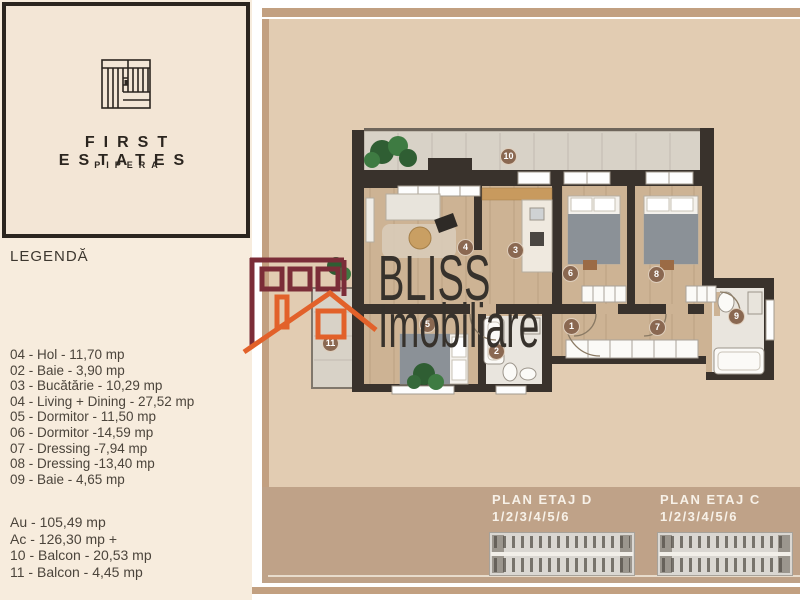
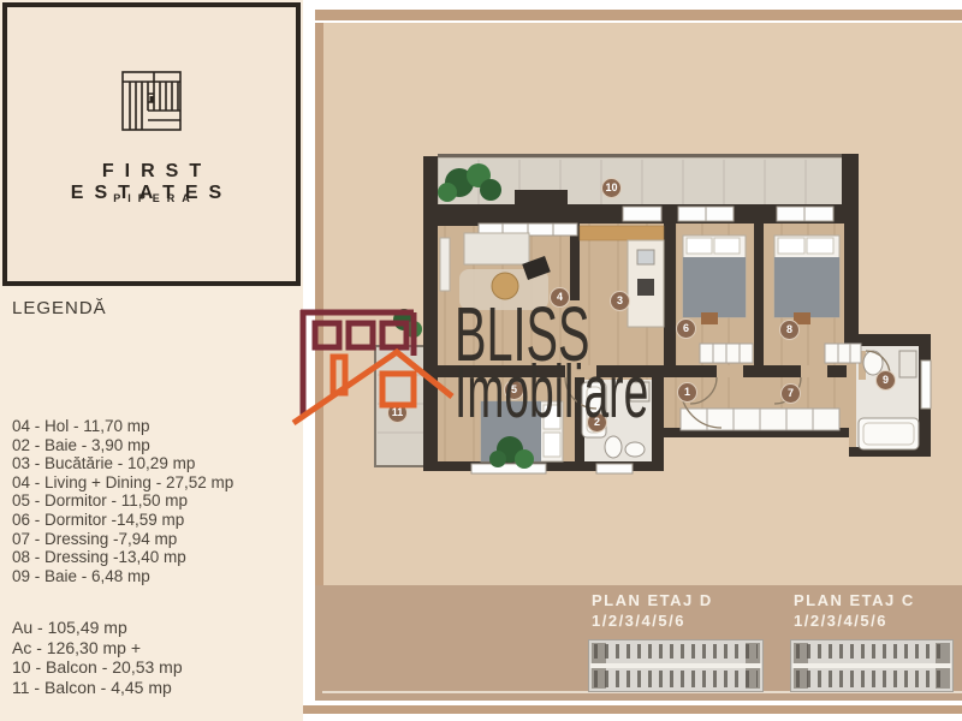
  FIRST ESTATES
  PIPERA
  LEGENDĂ
  04 - Hol - 11,70 mp
  02 - Baie - 3,90 mp
  03 - Bucătărie - 10,29 mp
  04 - Living + Dining - 27,52 mp
  05 - Dormitor - 11,50 mp
  06 - Dormitor -14,59 mp
  07 - Dressing -7,94 mp
  08 - Dressing -13,40 mp
- 09 - Baie - 4,65 mp
+ 09 - Baie - 6,48 mp
  Au - 105,49 mp
  Ac - 126,30 mp +
  10 - Balcon - 20,53 mp
  11 - Balcon - 4,45 mp
  1
  2
  3
  4
  5
  6
  7
  8
  9
  10
  11
  BLISS
  Imobiliare
  PLAN ETAJ D
  1/2/3/4/5/6
  PLAN ETAJ C
  1/2/3/4/5/6
